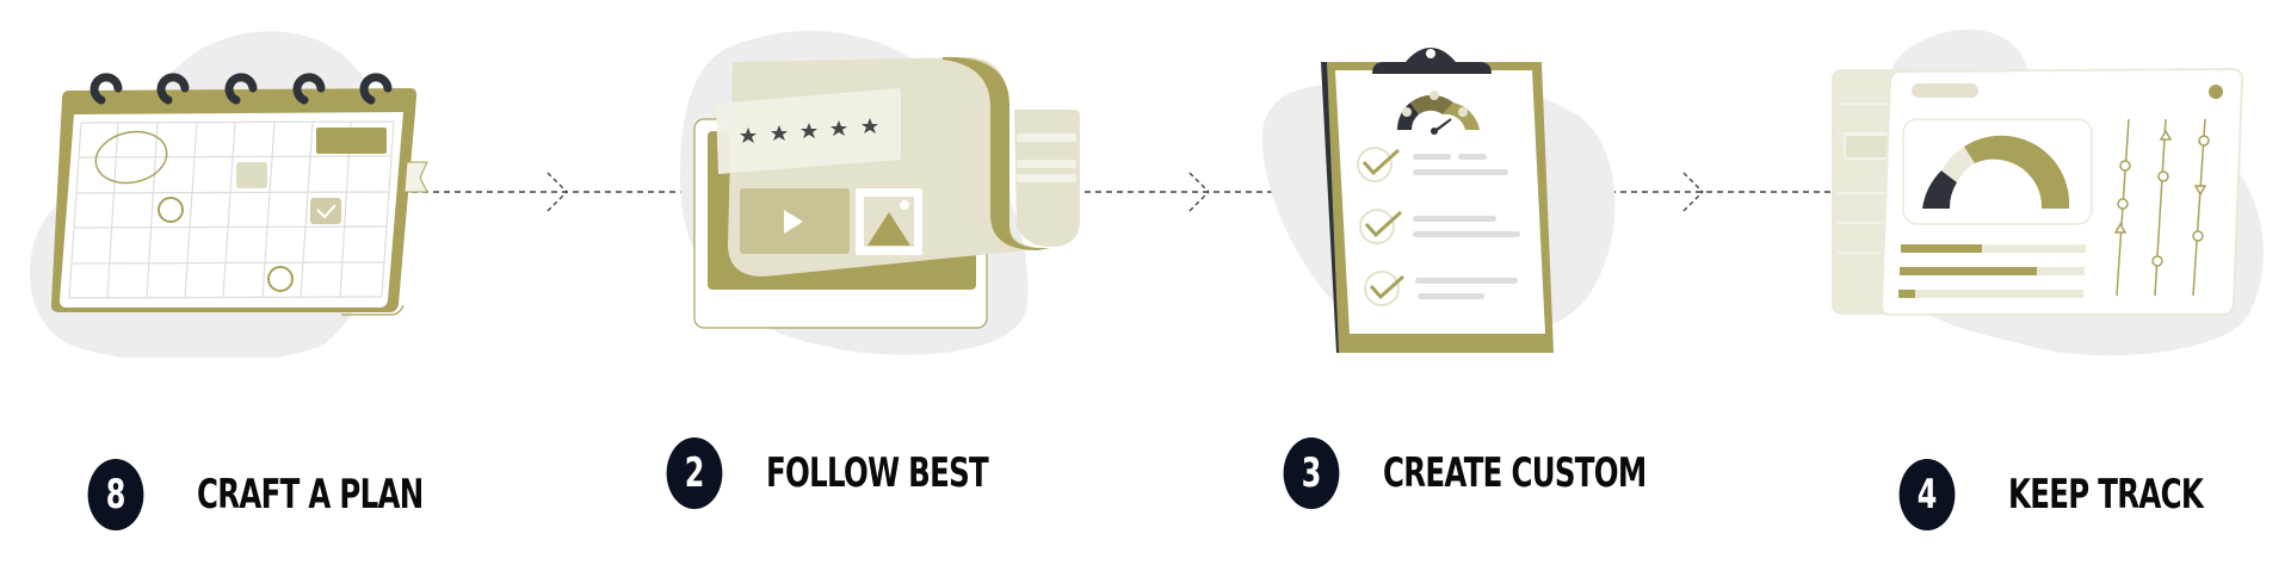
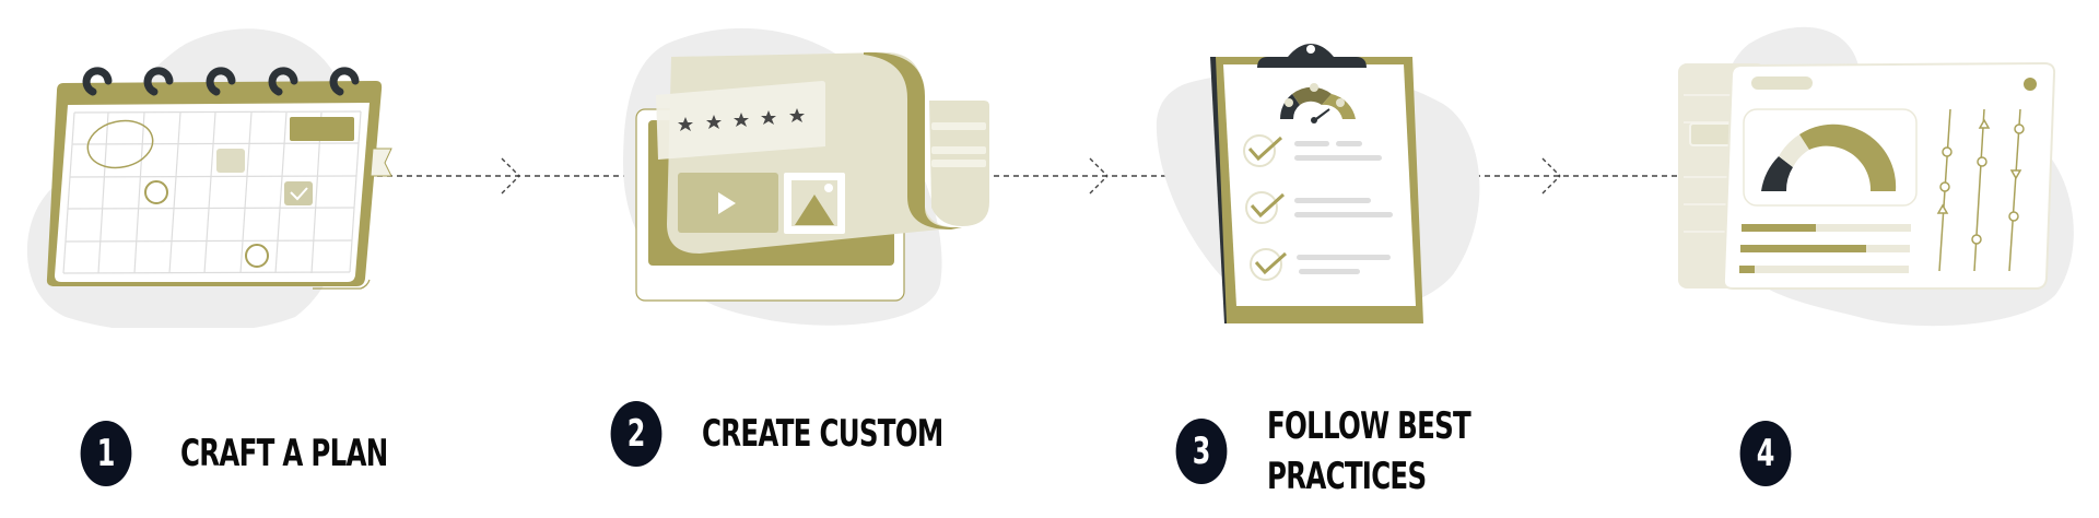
- 8
+ 1
  CRAFT A PLAN
  2
- FOLLOW BEST
+ CREATE CUSTOM
  3
- CREATE CUSTOM
+ FOLLOW BEST
+ PRACTICES
  4
- KEEP TRACK
